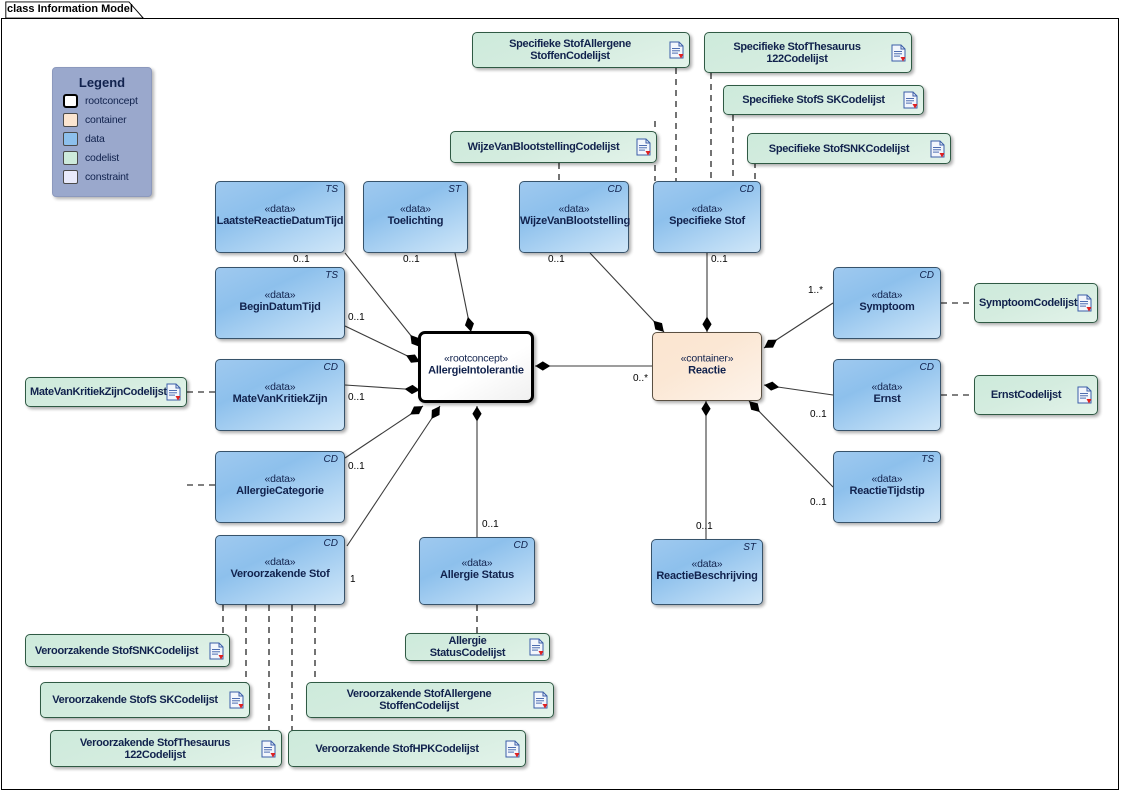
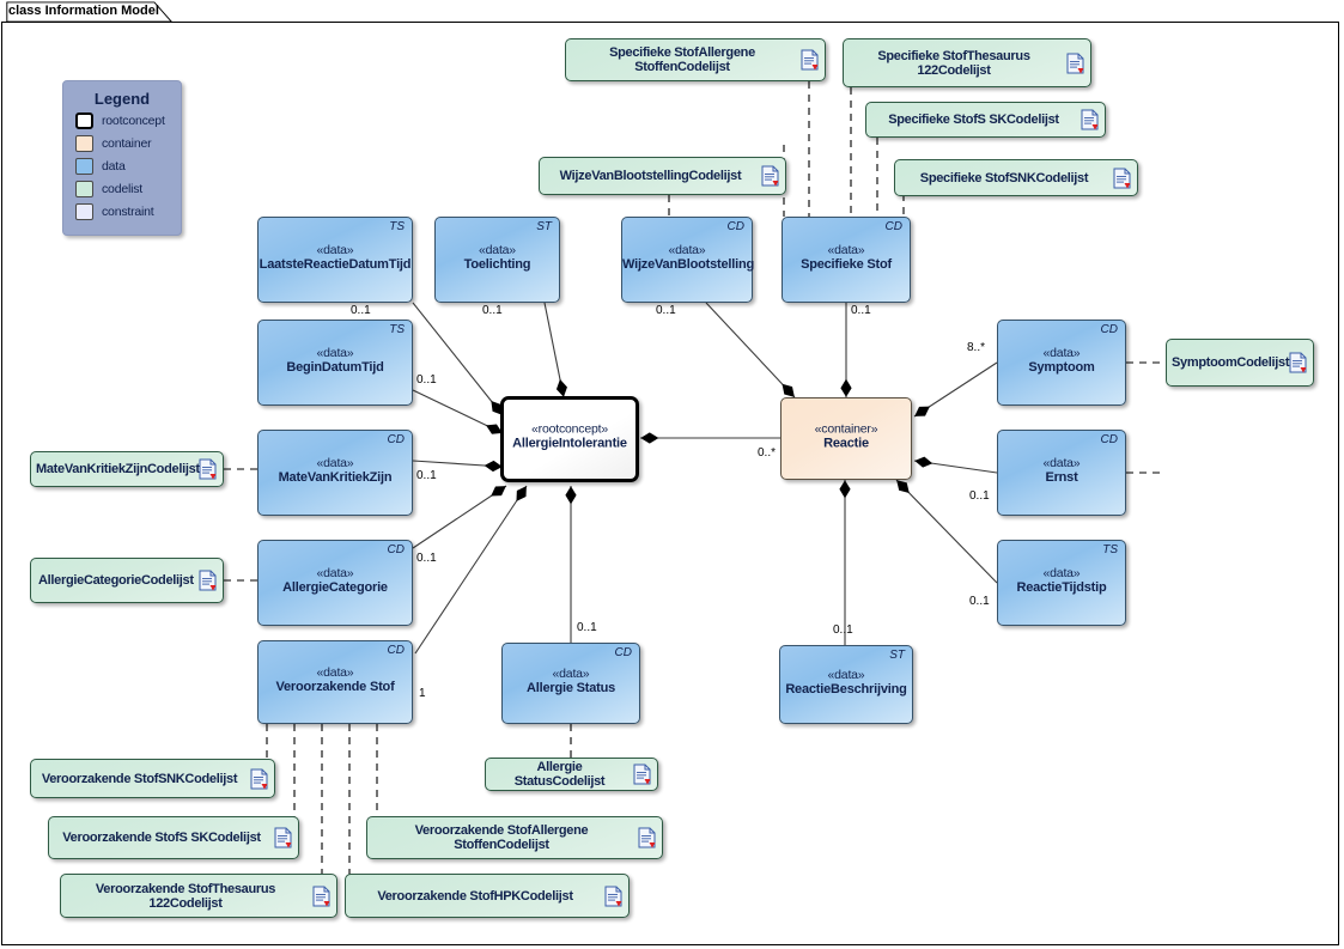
  class Information Model
  Legend
  rootconcept
  container
  data
  codelist
  constraint
  Specifieke StofAllergene StoffenCodelijst
  Specifieke StofThesaurus 122Codelijst
  Specifieke StofS SKCodelijst
  WijzeVanBlootstellingCodelijst
  Specifieke StofSNKCodelijst
  TS
  «data»
  LaatsteReactieDatumTijd
  ST
  «data»
  Toelichting
  CD
  «data»
  WijzeVanBlootstelling
  CD
  «data»
  Specifieke Stof
  TS
  «data»
  BeginDatumTijd
  CD
  «data»
  MateVanKritiekZijn
  CD
  «data»
  AllergieCategorie
  CD
  «data»
  Veroorzakende Stof
  CD
  «data»
  Allergie Status
  ST
  «data»
  ReactieBeschrijving
  CD
  «data»
  Symptoom
  CD
  «data»
  Ernst
  TS
  «data»
  ReactieTijdstip
  «rootconcept»
  AllergieIntolerantie
  «container»
  Reactie
  MateVanKritiekZijnCodelijs
+ AllergieCategorieCodelijst
  SymptoomCodelijst
- ErnstCodelijst
  Veroorzakende StofSNKCodelijst
  Veroorzakende StofS SKCodelijst
  Veroorzakende StofThesaurus 122Codelijst
  Veroorzakende StofHPKCodelijst
  Veroorzakende StofAllergene StoffenCodelijst
  Allergie StatusCodelijst
  0..1
  0..1
  0..1
  0..1
  0..1
  0..1
  0..1
  1
  0..1
  0..*
- 1..*
+ 8..*
  0..1
  0..1
  0..1
